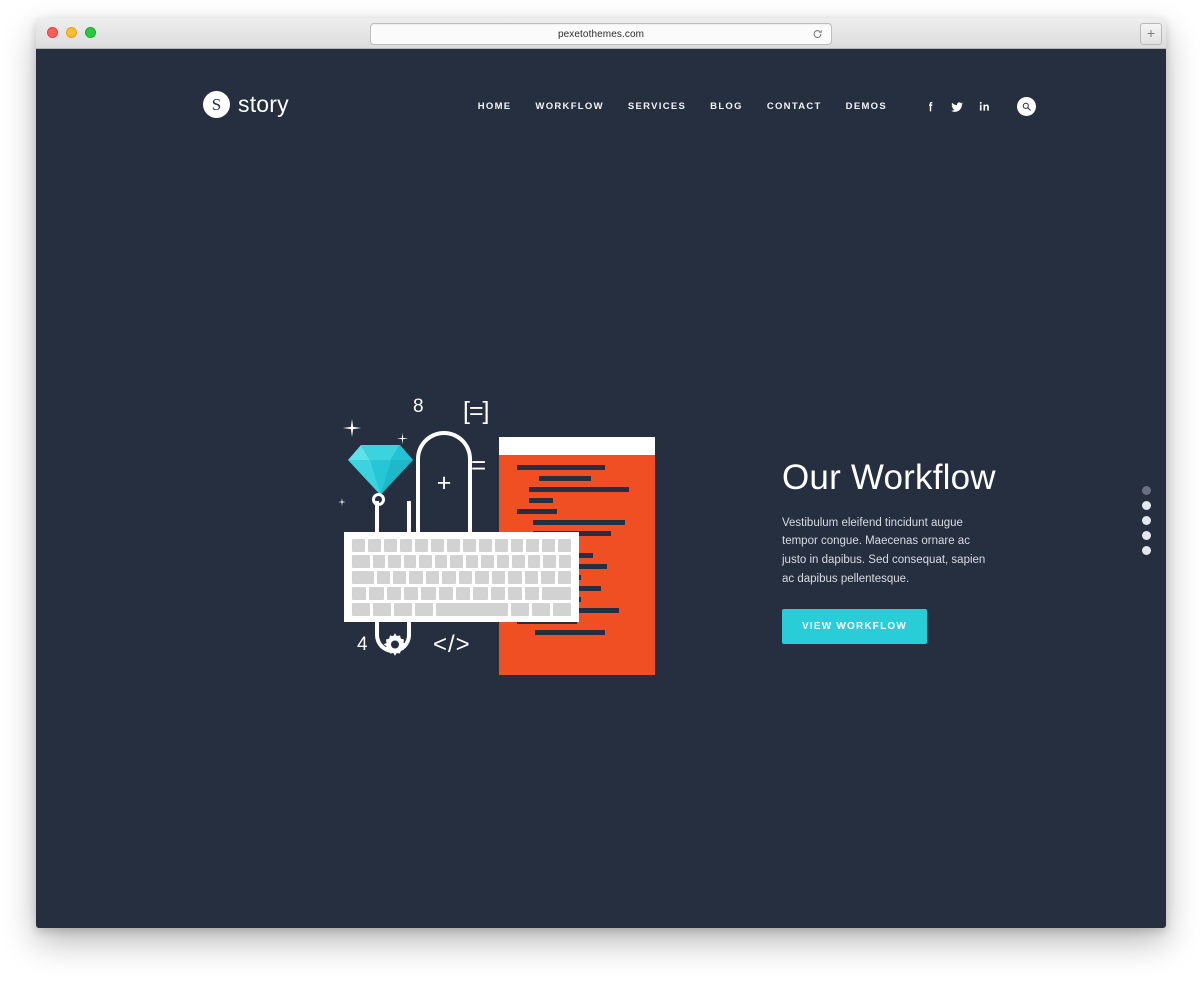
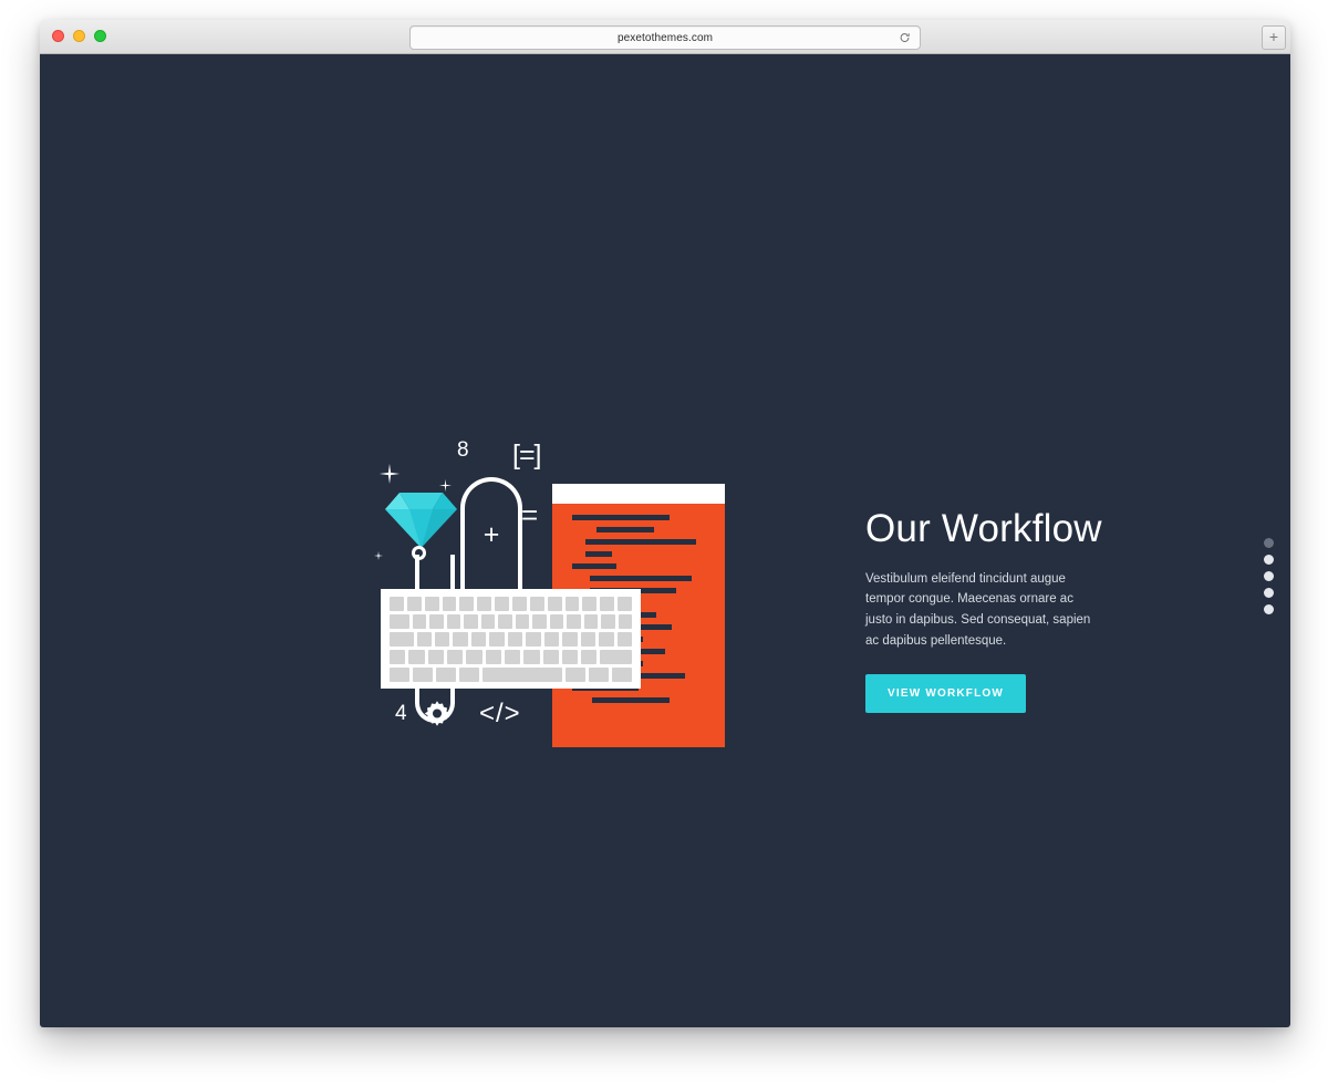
  pexetothemes.com
  +
- S
- story
- HOME
- WORKFLOW
- SERVICES
- BLOG
- CONTACT
- DEMOS
  8
  [=]
  =
  +
  4
  </>
  Our Workflow
  Vestibulum eleifend tincidunt augue tempor congue. Maecenas ornare ac justo in dapibus. Sed consequat, sapien ac dapibus pellentesque.
  VIEW WORKFLOW
